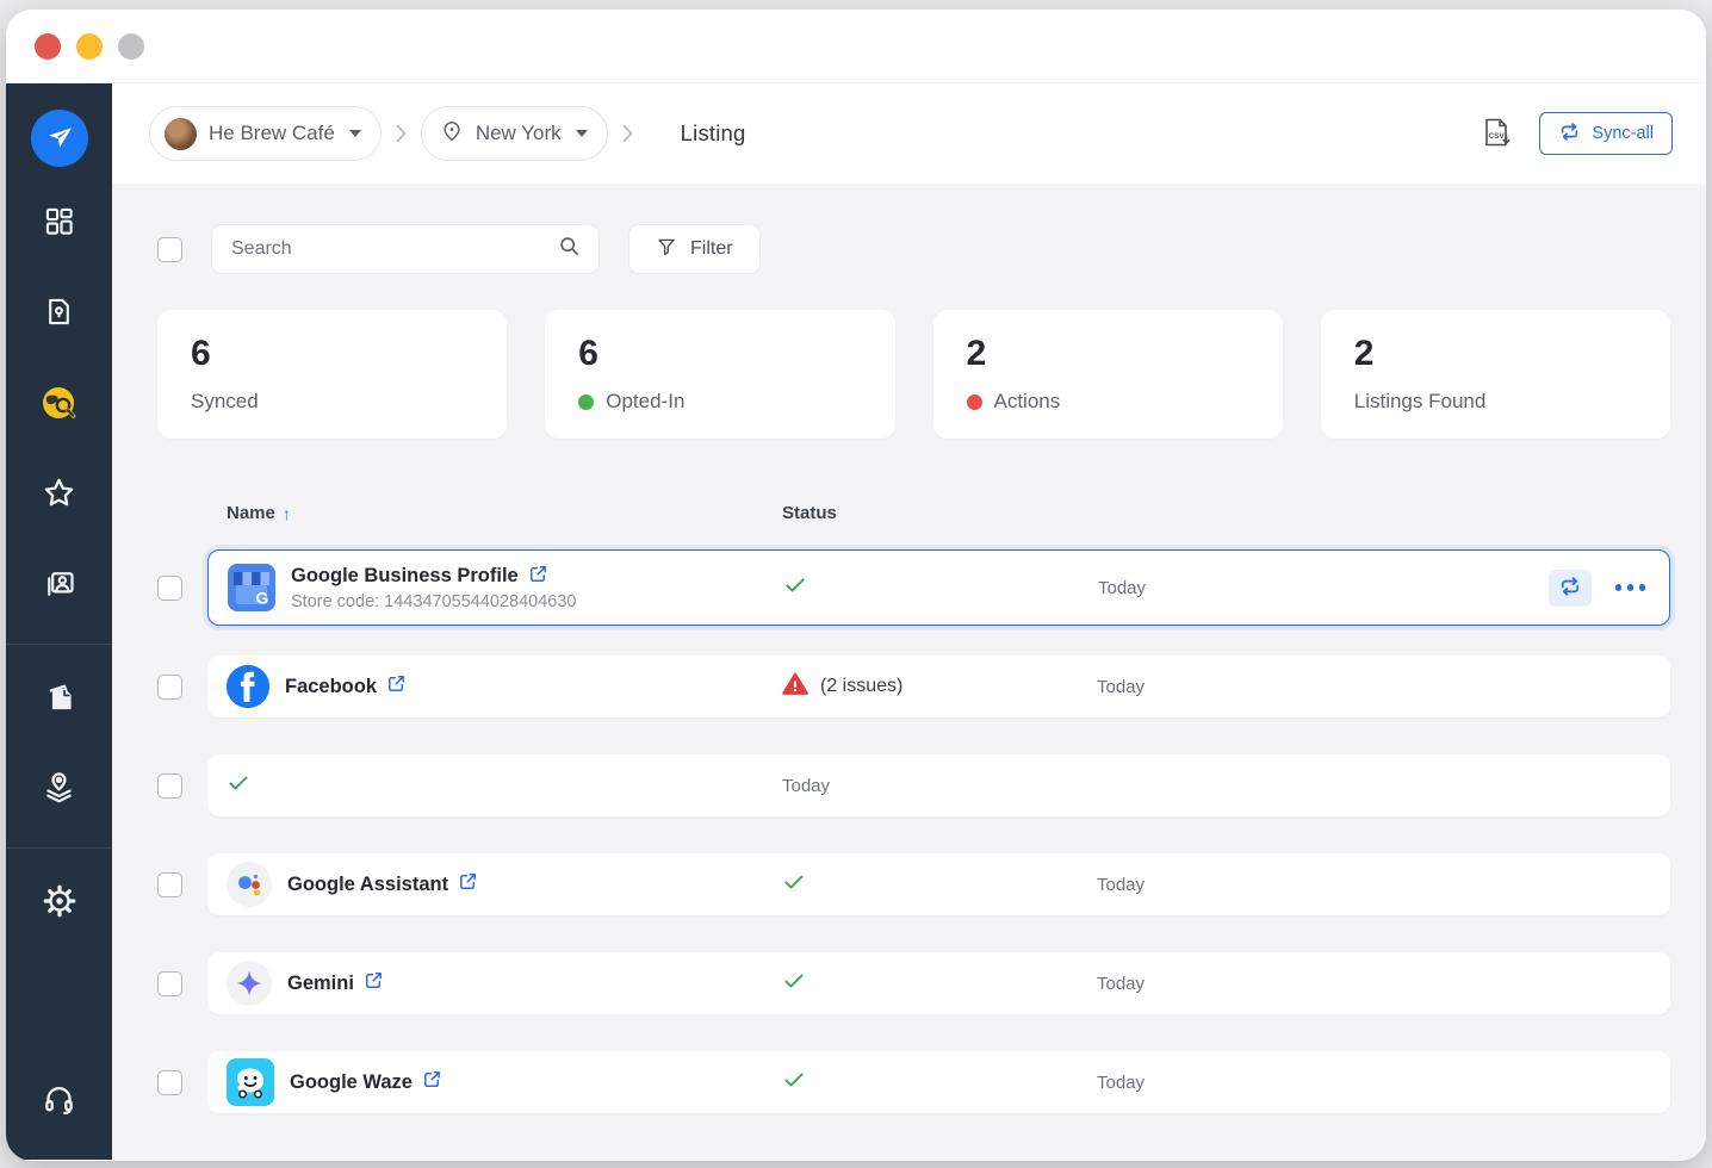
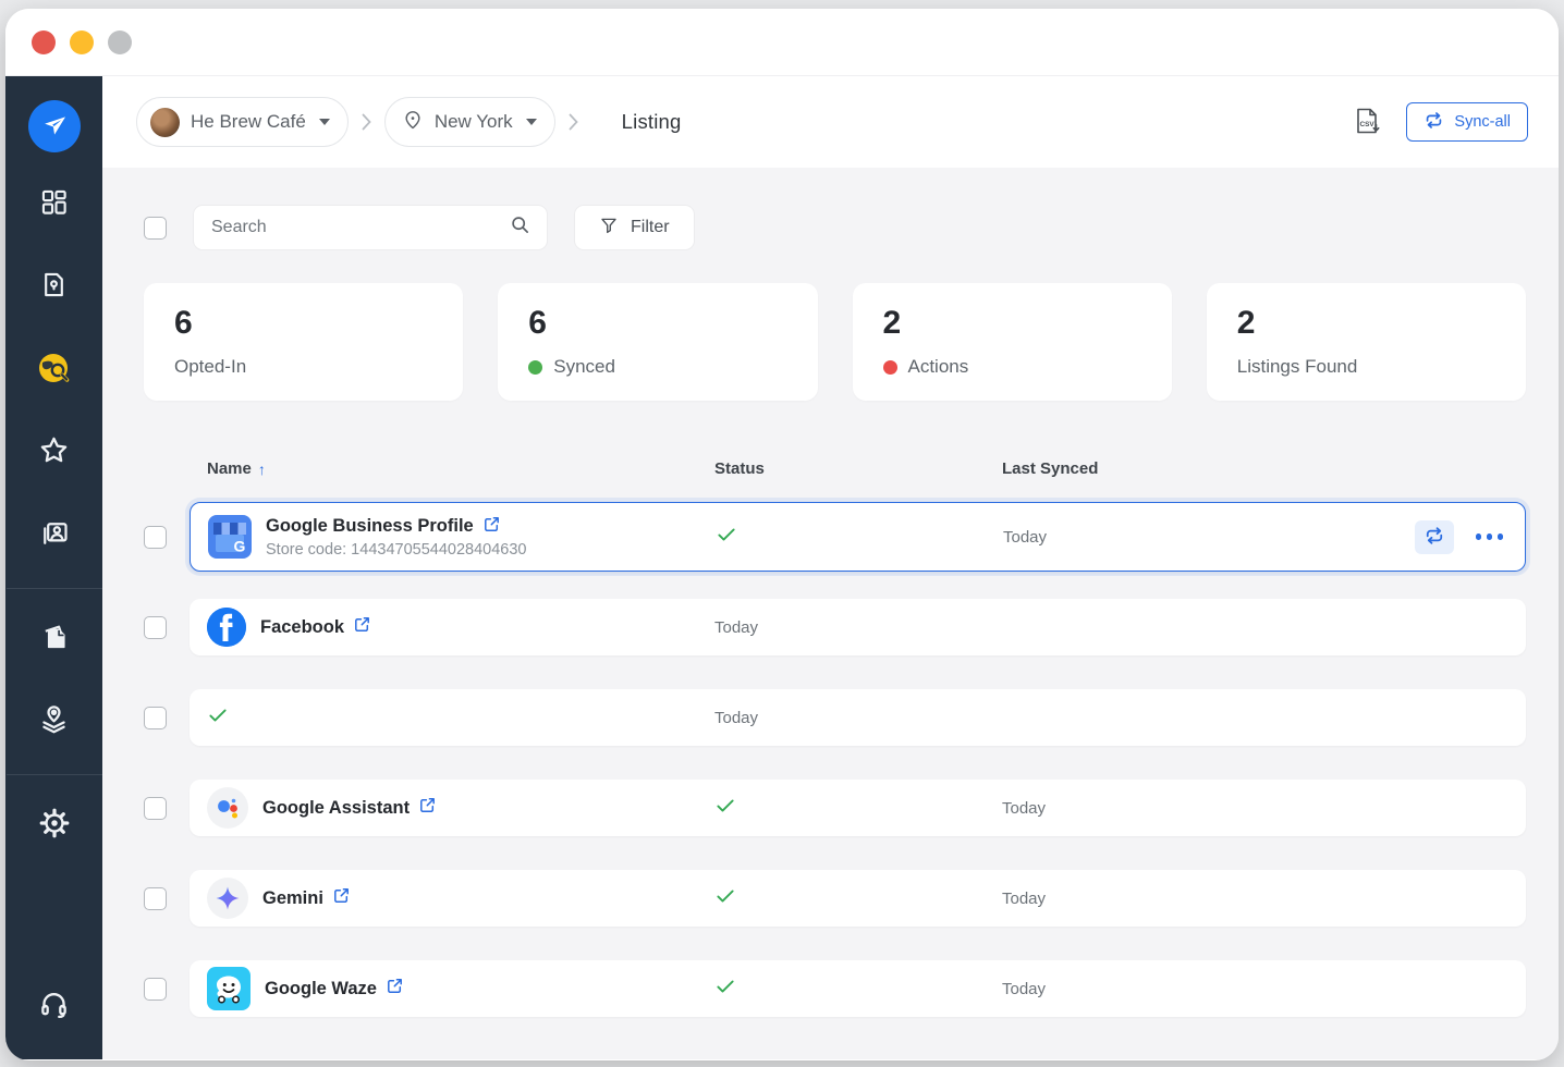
  He Brew Café
  New York
  Listing
  Sync-all
  Search
  Filter
  6
- Synced
+ Opted-In
  6
- Opted-In
+ Synced
  2
  Actions
  2
  Listings Found
  Name
  ↑
  Status
+ Last Synced
  G
  Google Business Profile
  Store code: 14434705544028404630
  Today
  Facebook
- (2 issues)
  Today
  Today
  Google Assistant
  Today
  Gemini
  Today
  Google Waze
  Today
